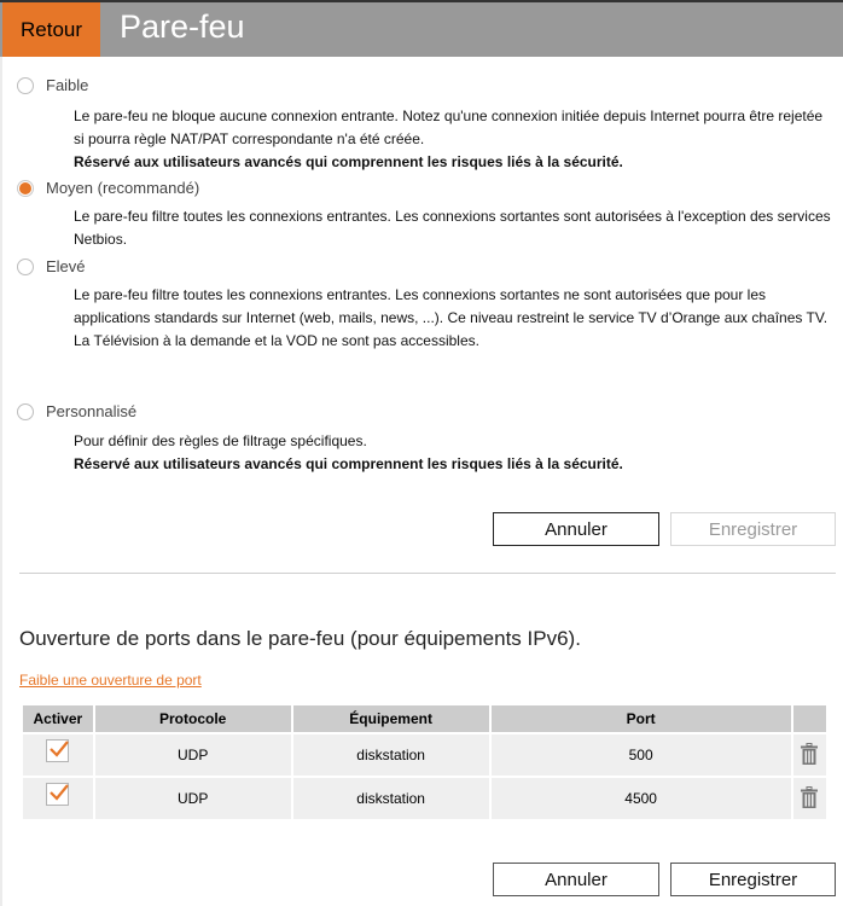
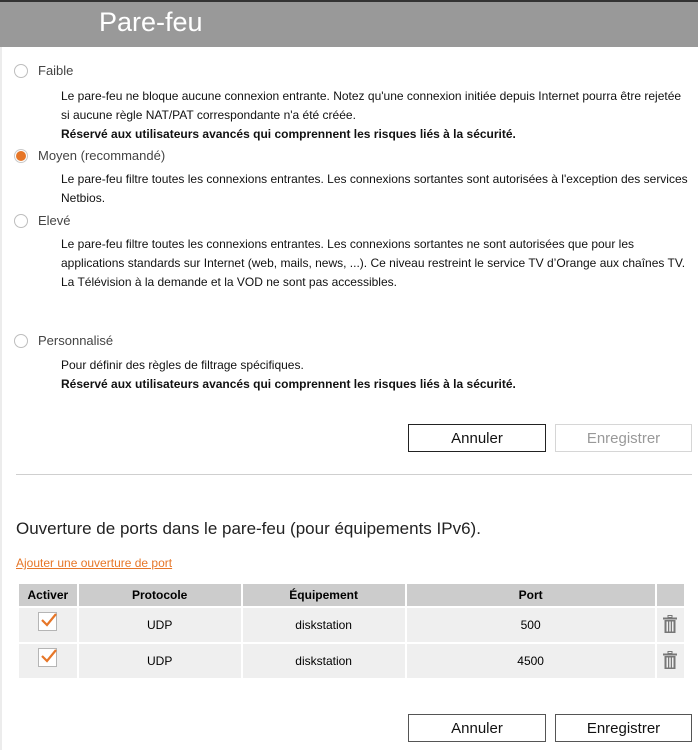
- Retour
  Pare-feu
  Faible
- Le pare-feu ne bloque aucune connexion entrante. Notez qu'une connexion initiée depuis Internet pourra être rejetée si pourra règle NAT/PAT correspondante n'a été créée.
+ Le pare-feu ne bloque aucune connexion entrante. Notez qu'une connexion initiée depuis Internet pourra être rejetée si aucune règle NAT/PAT correspondante n'a été créée.
  Réservé aux utilisateurs avancés qui comprennent les risques liés à la sécurité.
  Moyen (recommandé)
  Le pare-feu filtre toutes les connexions entrantes. Les connexions sortantes sont autorisées à l'exception des services Netbios.
  Elevé
  Le pare-feu filtre toutes les connexions entrantes. Les connexions sortantes ne sont autorisées que pour les applications standards sur Internet (web, mails, news, ...). Ce niveau restreint le service TV d’Orange aux chaînes TV. La Télévision à la demande et la VOD ne sont pas accessibles.
  Personnalisé
  Pour définir des règles de filtrage spécifiques.
  Réservé aux utilisateurs avancés qui comprennent les risques liés à la sécurité.
  Annuler
  Enregistrer
  Ouverture de ports dans le pare-feu (pour équipements IPv6).
- Faible une ouverture de port
+ Ajouter une ouverture de port
  Activer	Protocole	Équipement	Port
  	UDP	diskstation	500
  	UDP	diskstation	4500
  Annuler
  Enregistrer
